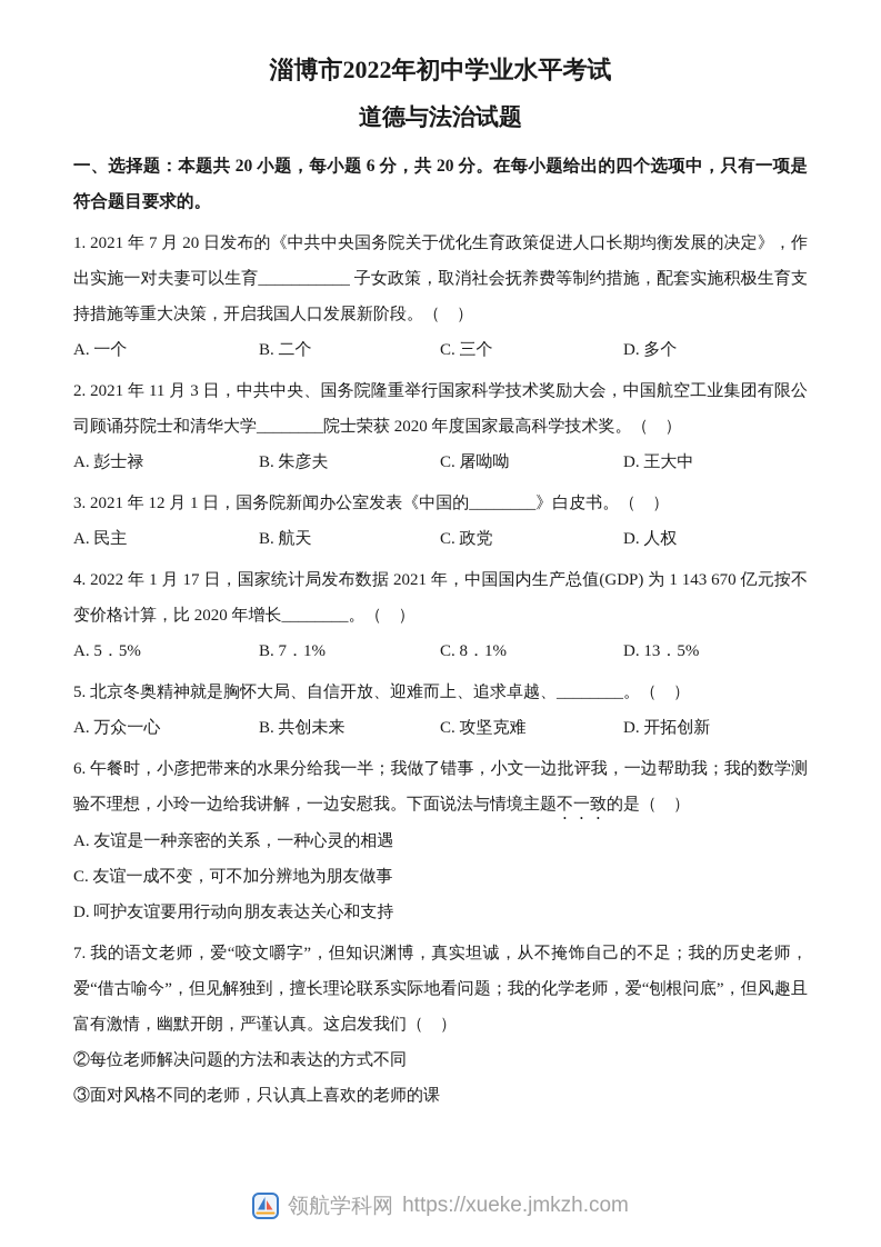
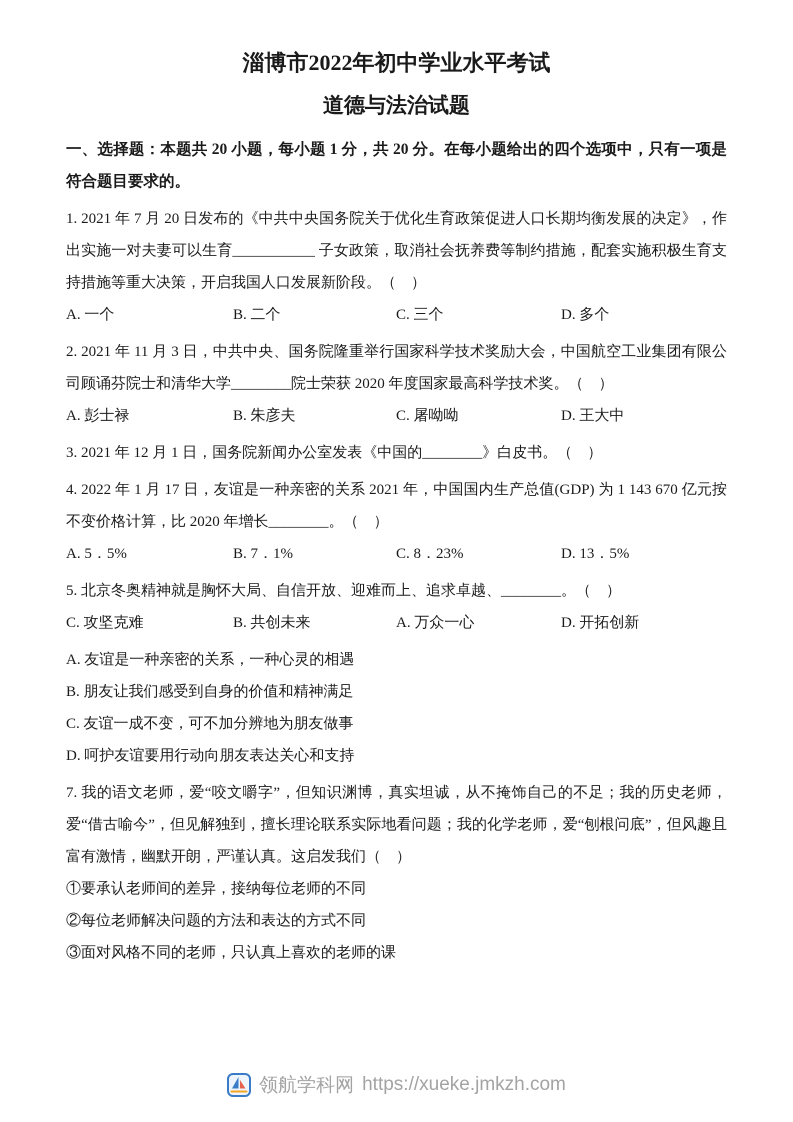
  淄博市2022年初中学业水平考试
  道德与法治试题
- 一、选择题：本题共 20 小题，每小题 6 分，共 20 分。在每小题给出的四个选项中，只有一项是符合题目要求的。
+ 一、选择题：本题共 20 小题，每小题 1 分，共 20 分。在每小题给出的四个选项中，只有一项是符合题目要求的。
  1. 2021 年 7 月 20 日发布的《中共中央国务院关于优化生育政策促进人口长期均衡发展的决定》，作出实施一对夫妻可以生育___________ 子女政策，取消社会抚养费等制约措施，配套实施积极生育支持措施等重大决策，开启我国人口发展新阶段。（ ）
  A. 一个
  B. 二个
  C. 三个
  D. 多个
  2. 2021 年 11 月 3 日，中共中央、国务院隆重举行国家科学技术奖励大会，中国航空工业集团有限公司顾诵芬院士和清华大学________院士荣获 2020 年度国家最高科学技术奖。（ ）
  A. 彭士禄
  B. 朱彦夫
  C. 屠呦呦
  D. 王大中
  3. 2021 年 12 月 1 日，国务院新闻办公室发表《中国的________》白皮书。（ ）
- A. 民主
- B. 航天
- C. 政党
- D. 人权
- 4. 2022 年 1 月 17 日，国家统计局发布数据 2021 年，中国国内生产总值(GDP) 为 1 143 670 亿元按不变价格计算，比 2020 年增长________。（ ）
+ 4. 2022 年 1 月 17 日，友谊是一种亲密的关系 2021 年，中国国内生产总值(GDP) 为 1 143 670 亿元按不变价格计算，比 2020 年增长________。（ ）
  A. 5．5%
  B. 7．1%
- C. 8．1%
+ C. 8．23%
  D. 13．5%
  5. 北京冬奥精神就是胸怀大局、自信开放、迎难而上、追求卓越、________。（ ）
- A. 万众一心
+ C. 攻坚克难
  B. 共创未来
- C. 攻坚克难
+ A. 万众一心
  D. 开拓创新
- 6. 午餐时，小彦把带来的水果分给我一半；我做了错事，小文一边批评我，一边帮助我；我的数学测验不理想，小玲一边给我讲解，一边安慰我。下面说法与情境主题不一致的是（ ）
  A. 友谊是一种亲密的关系，一种心灵的相遇
+ B. 朋友让我们感受到自身的价值和精神满足
  C. 友谊一成不变，可不加分辨地为朋友做事
  D. 呵护友谊要用行动向朋友表达关心和支持
  7. 我的语文老师，爱“咬文嚼字”，但知识渊博，真实坦诚，从不掩饰自己的不足；我的历史老师，爱“借古喻今”，但见解独到，擅长理论联系实际地看问题；我的化学老师，爱“刨根问底”，但风趣且富有激情，幽默开朗，严谨认真。这启发我们（ ）
+ ①要承认老师间的差异，接纳每位老师的不同
  ②每位老师解决问题的方法和表达的方式不同
  ③面对风格不同的老师，只认真上喜欢的老师的课
  领航学科网
  https://xueke.jmkzh.com
